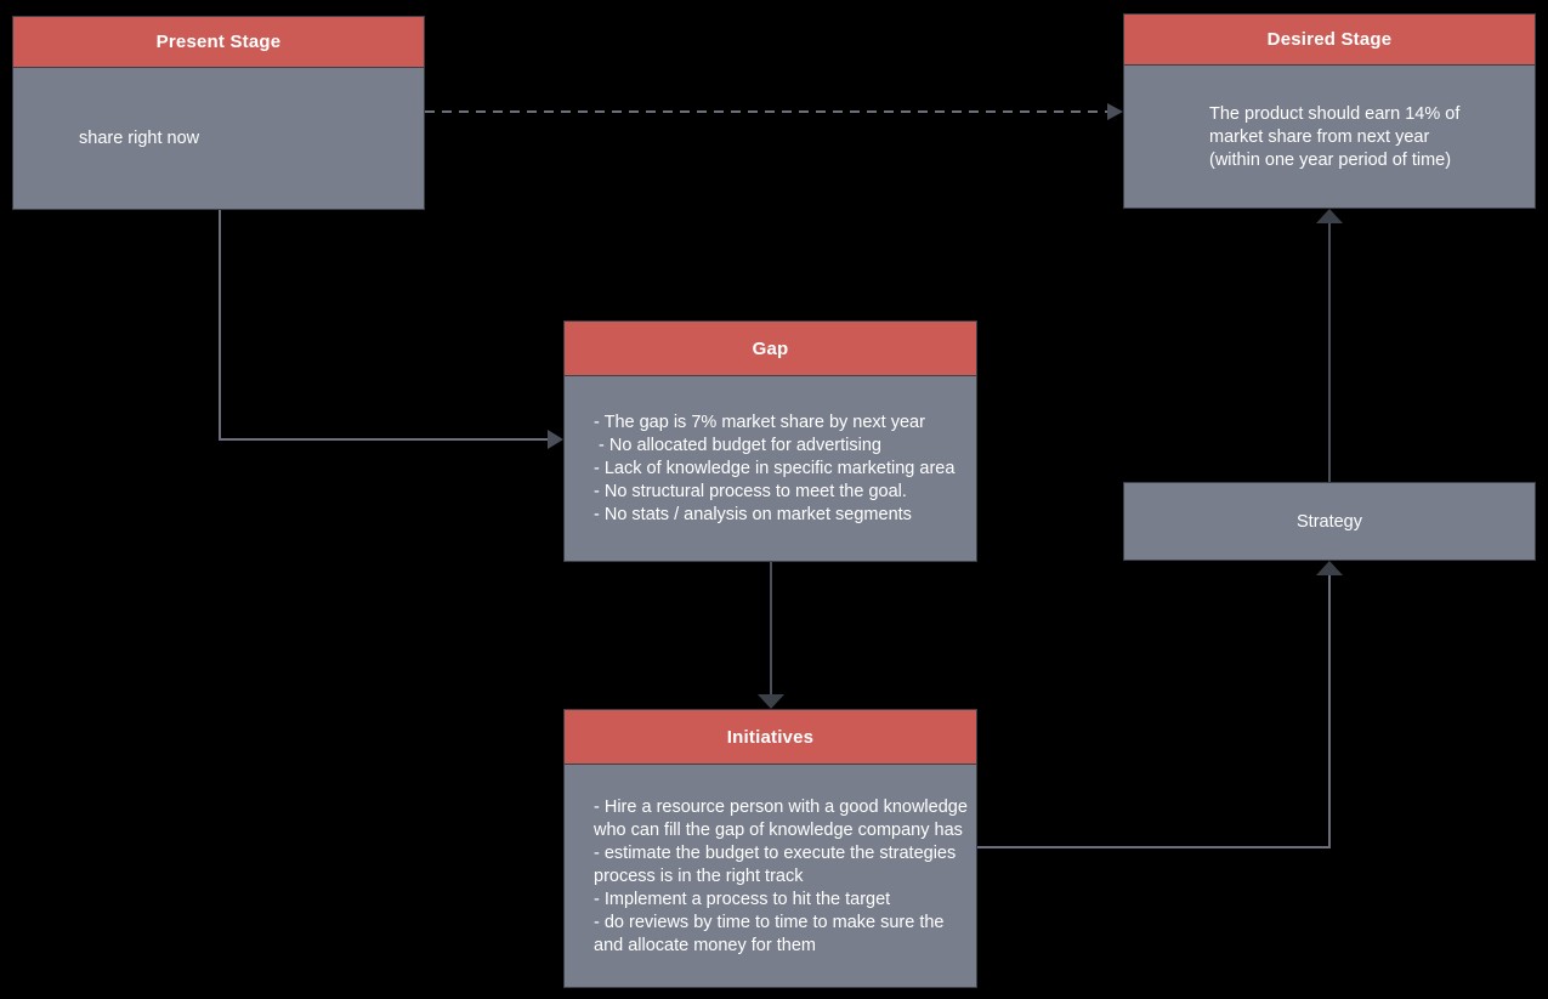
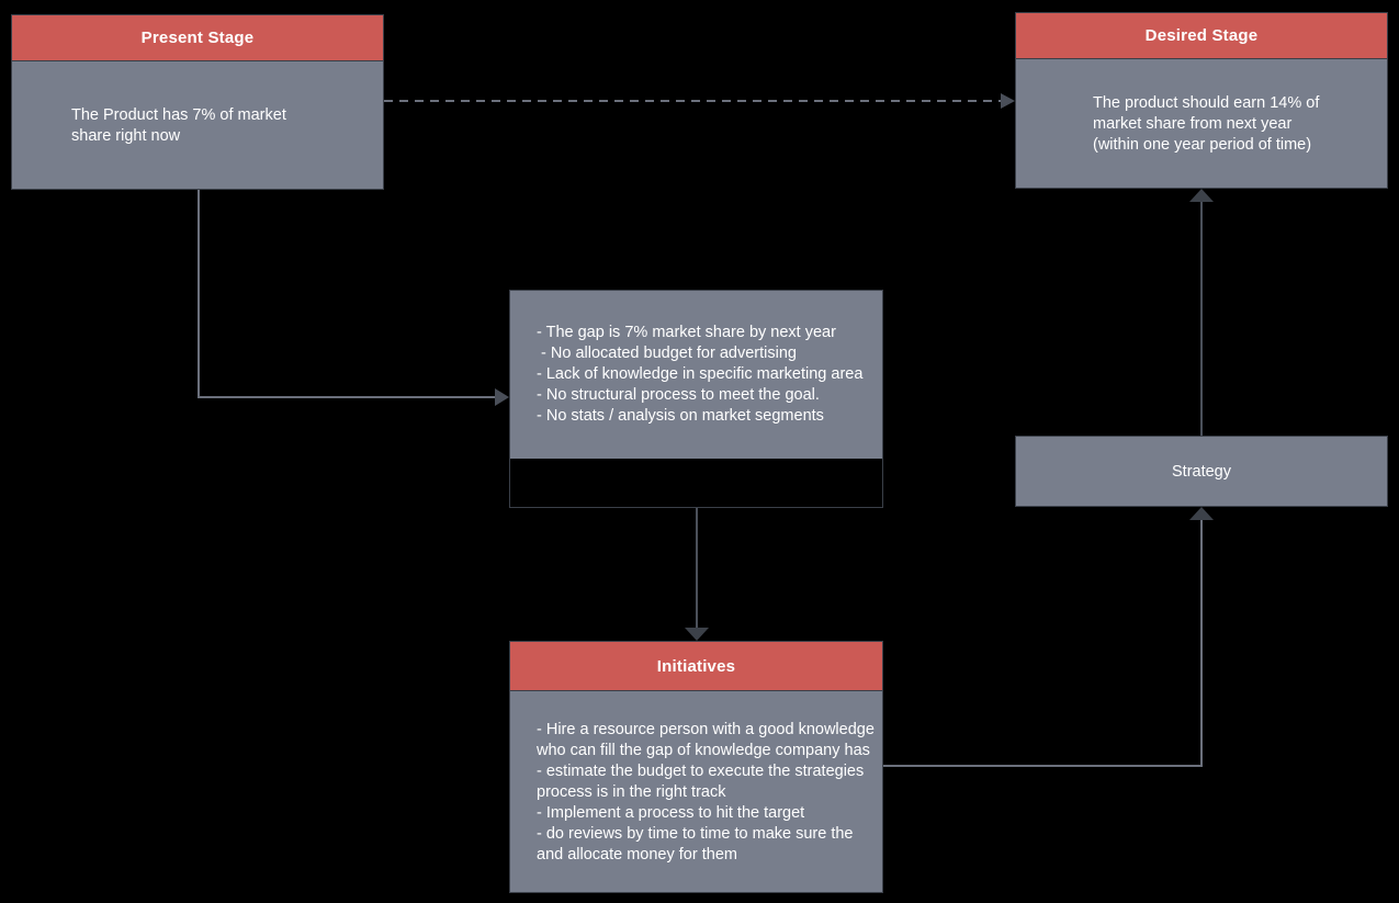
  Present Stage
+ The Product has 7% of market
  share right now
  Desired Stage
  The product should earn 14% of
  market share from next year
  (within one year period of time)
- Gap
  - The gap is 7% market share by next year
  - No allocated budget for advertising
  - Lack of knowledge in specific marketing area
  - No structural process to meet the goal.
  - No stats / analysis on market segments
  Initiatives
  - Hire a resource person with a good knowledge
  who can fill the gap of knowledge company has
  - estimate the budget to execute the strategies
  process is in the right track
  - Implement a process to hit the target
  - do reviews by time to time to make sure the
  and allocate money for them
  Strategy
